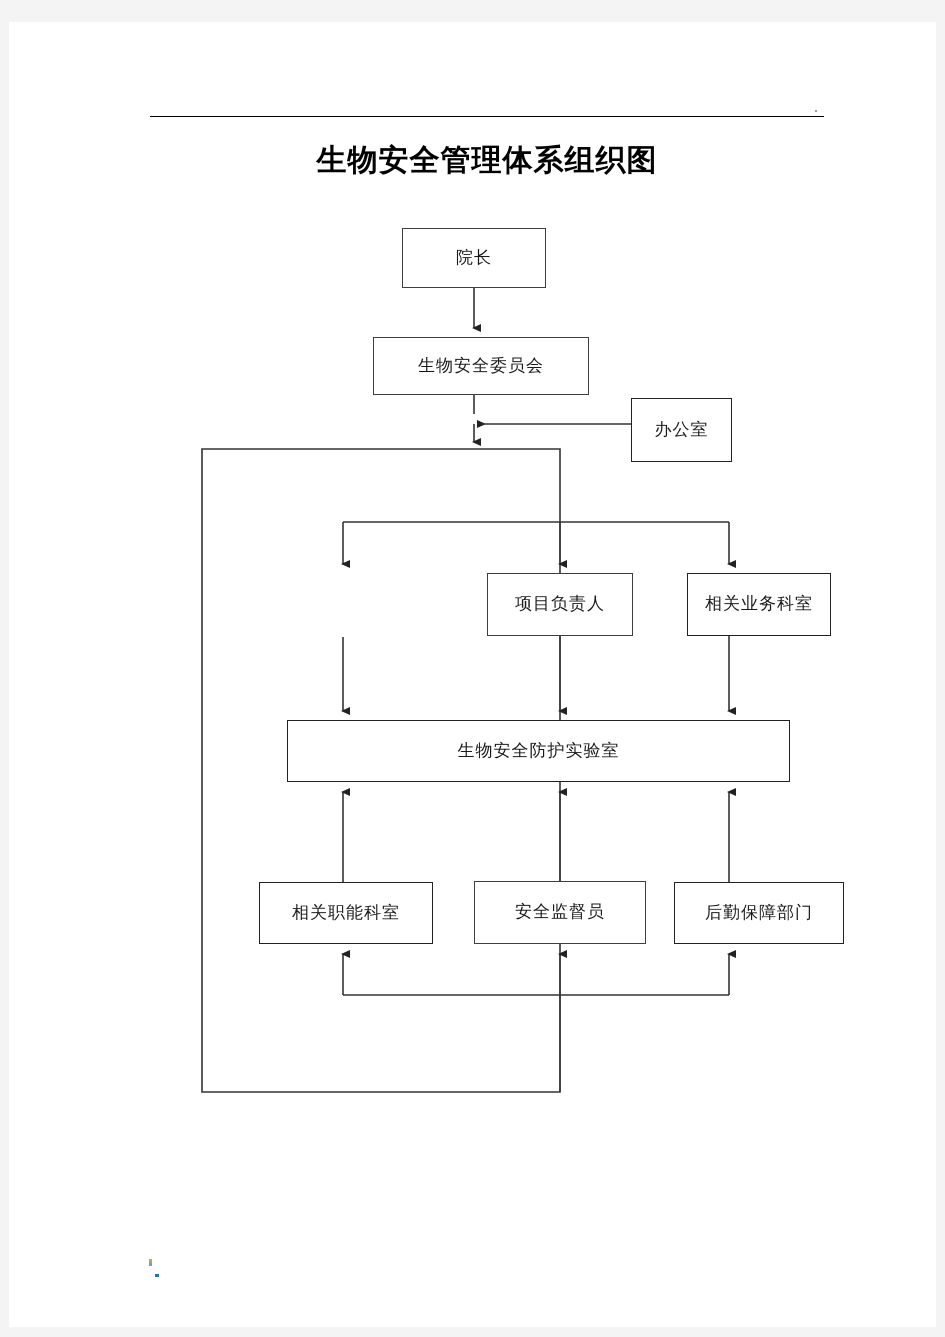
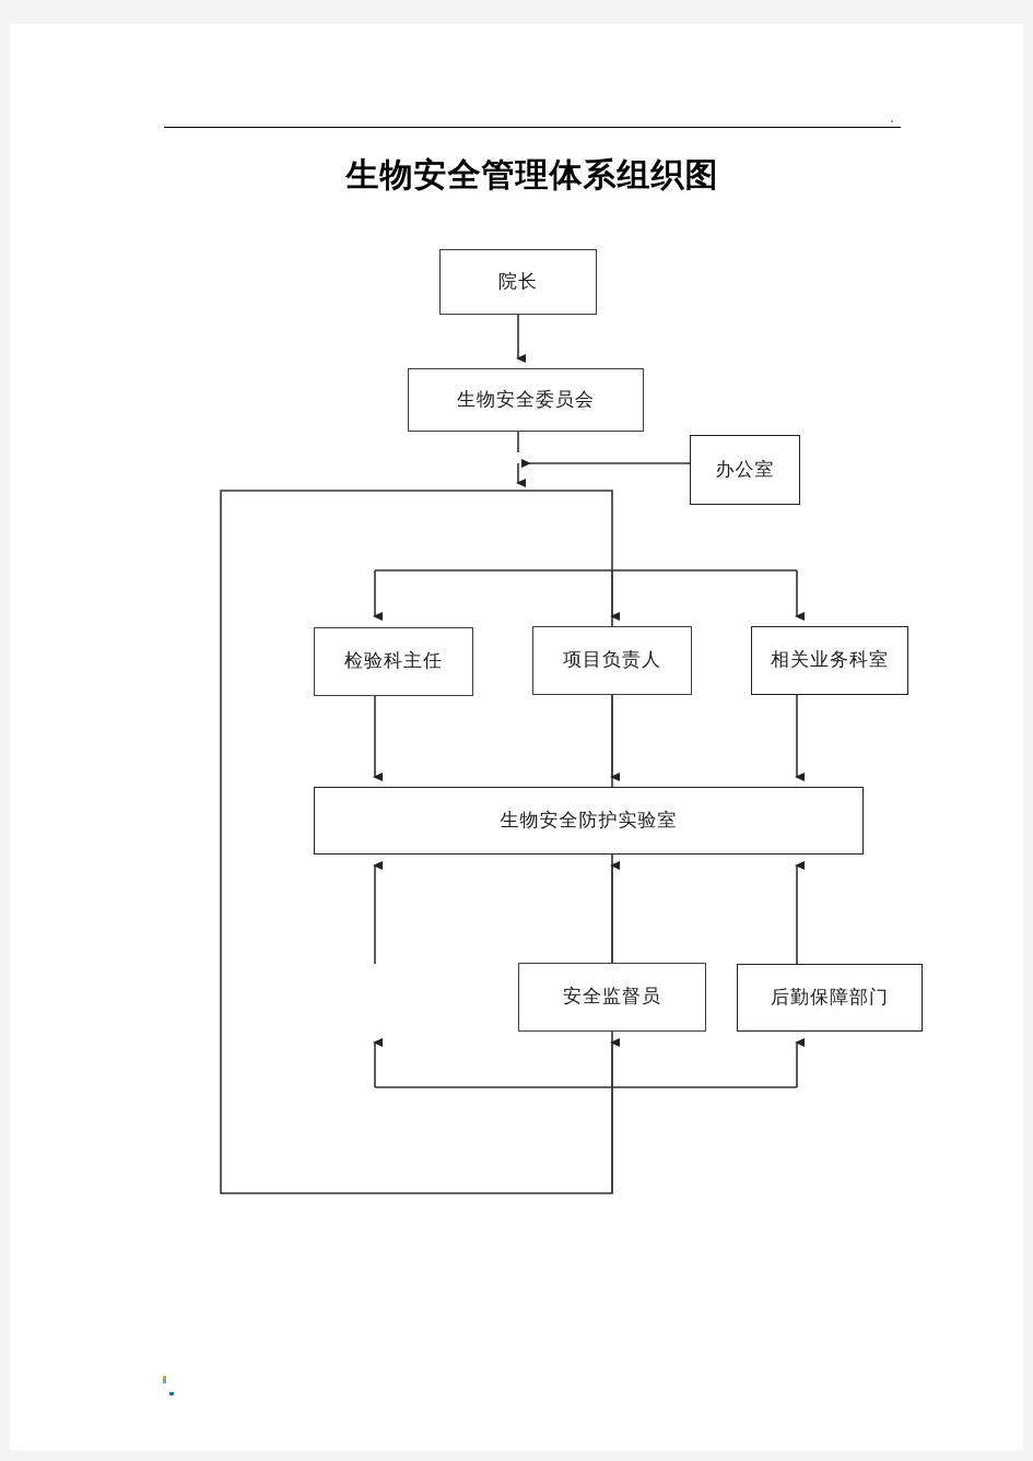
  生物安全管理体系组织图
  院长
  生物安全委员会
  办公室
+ 检验科主任
  项目负责人
  相关业务科室
  生物安全防护实验室
- 相关职能科室
  安全监督员
  后勤保障部门
